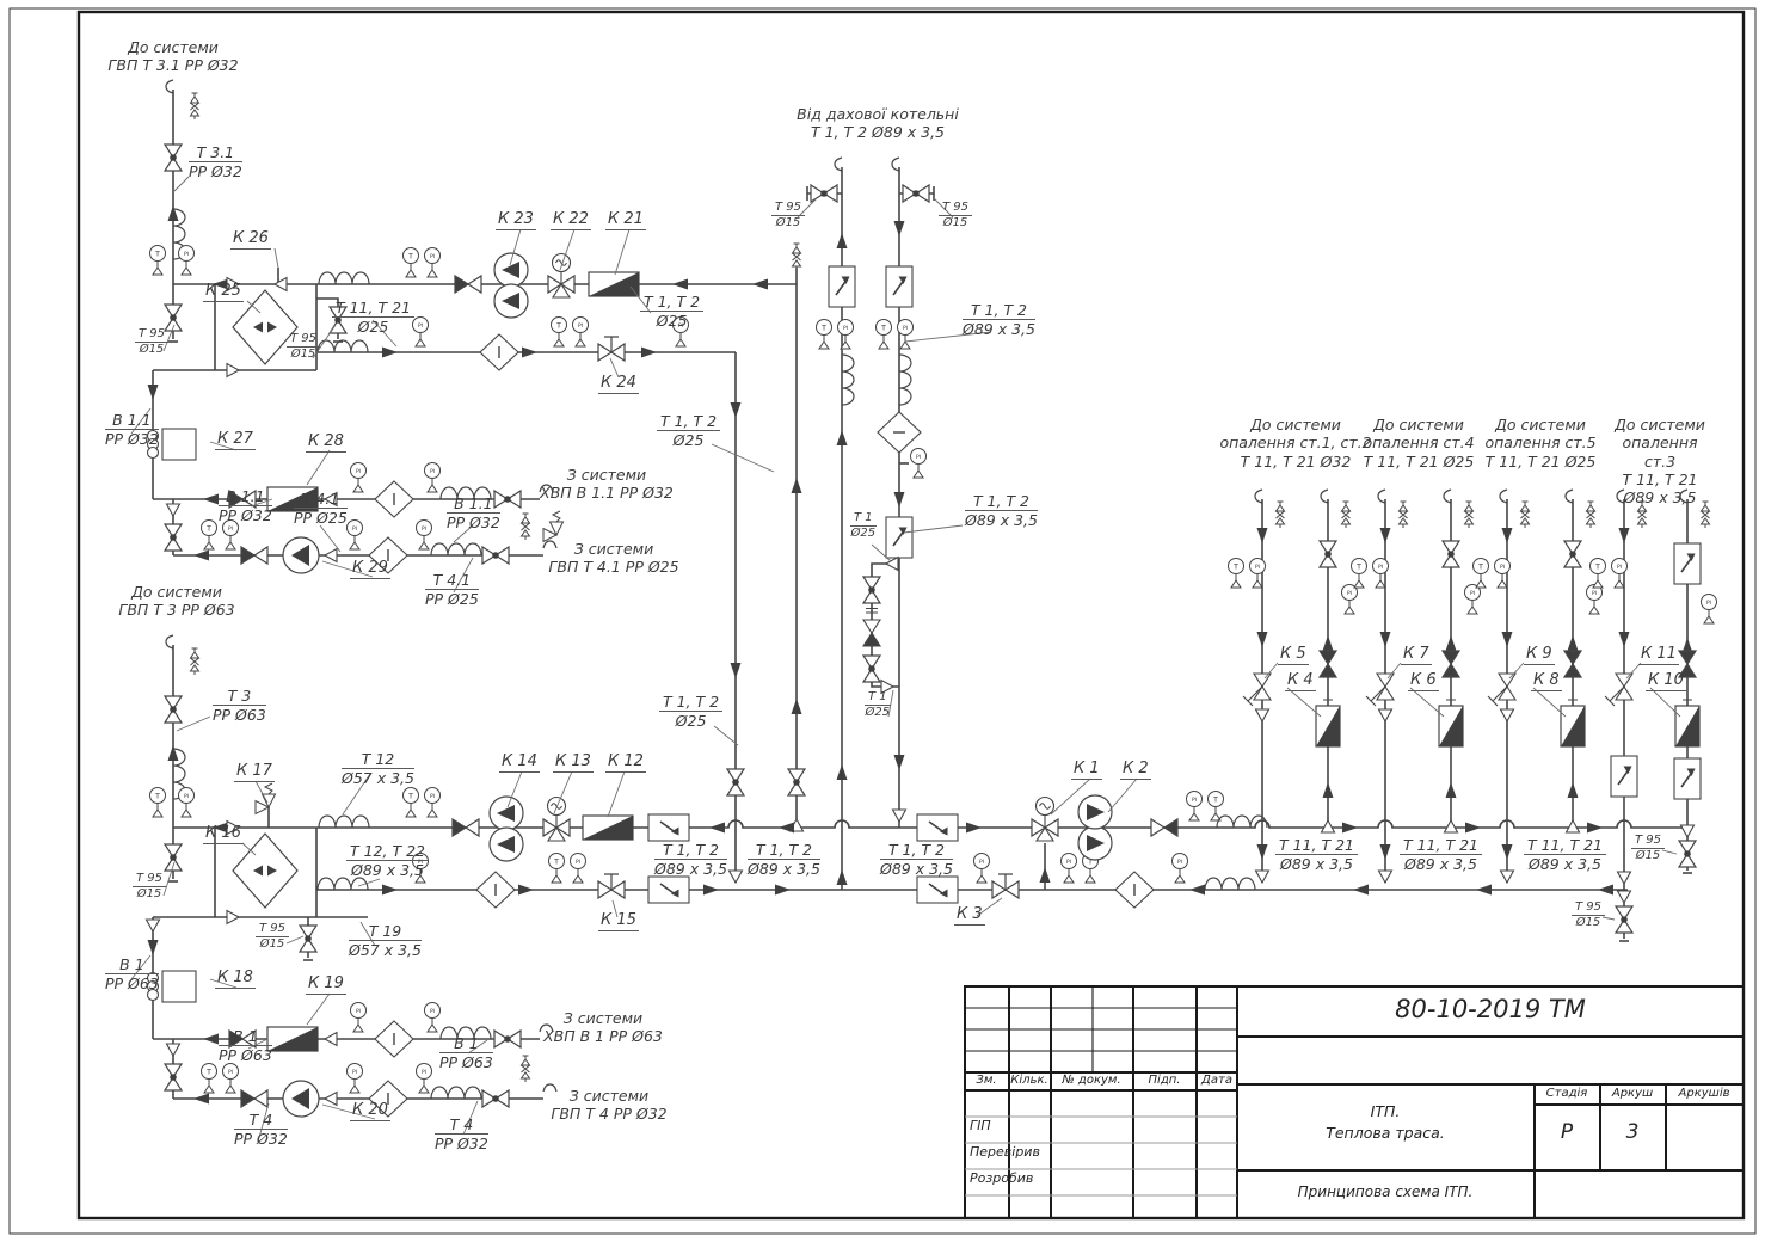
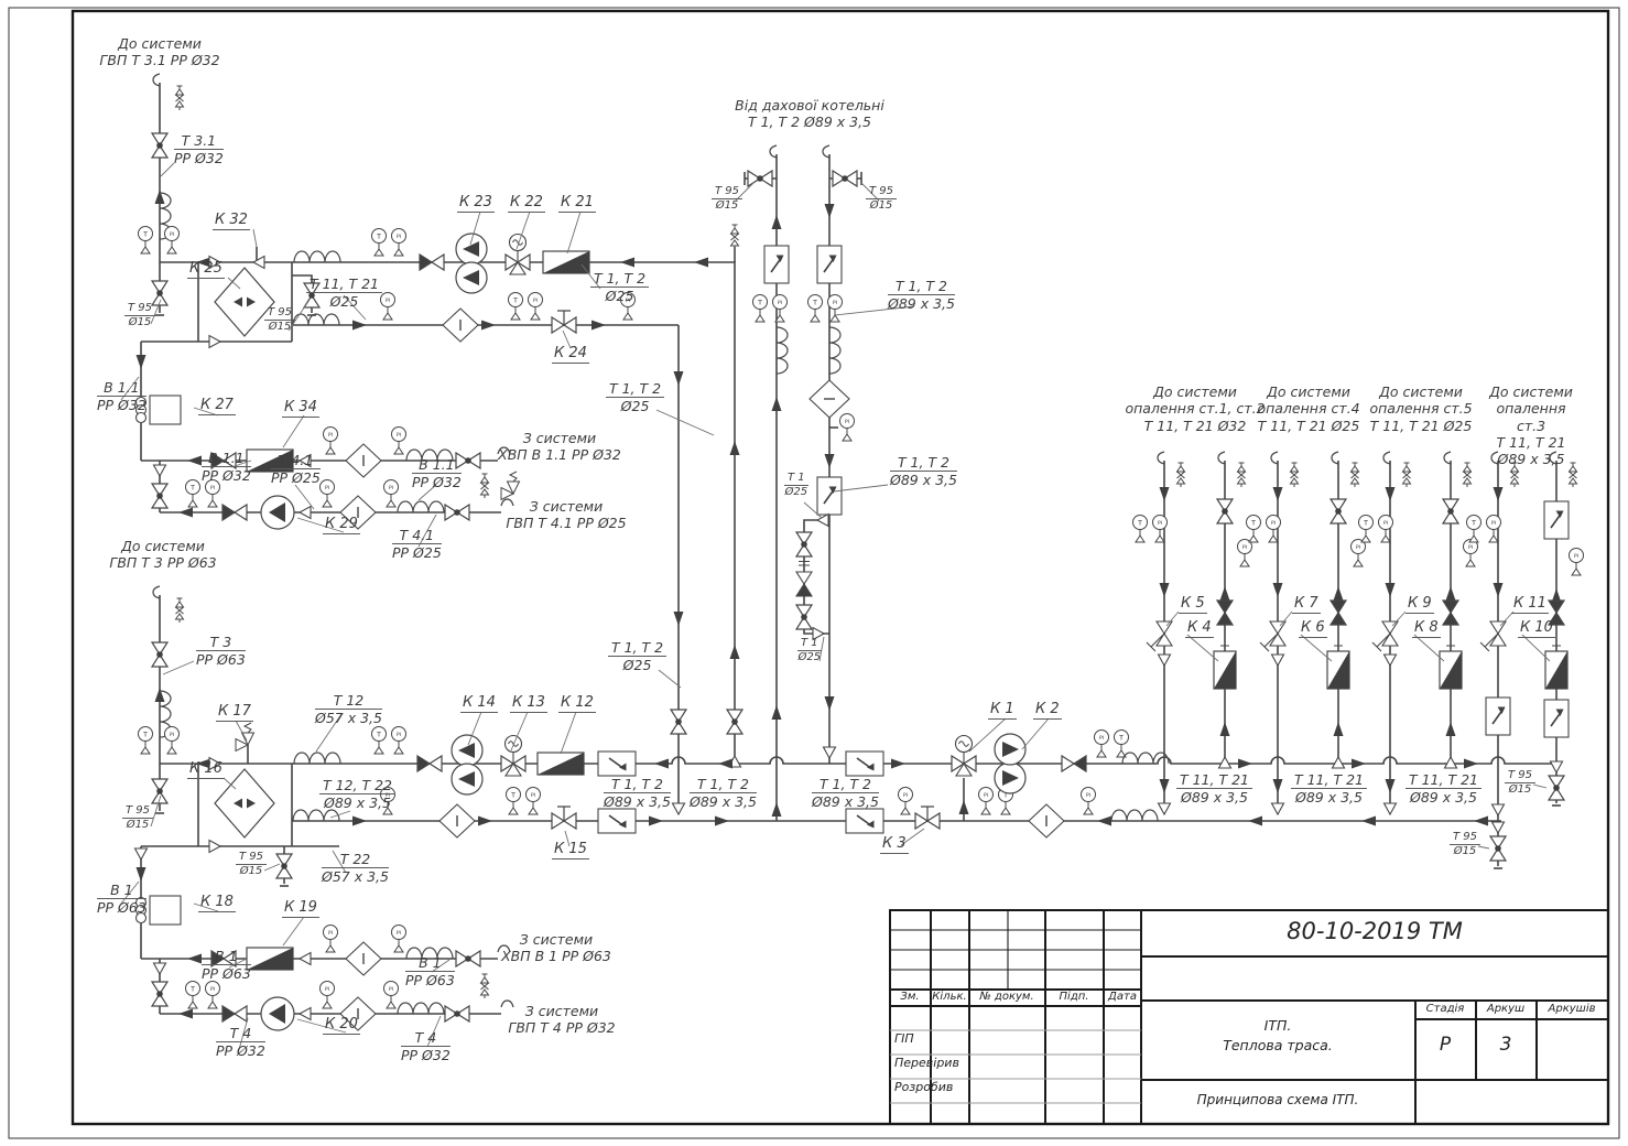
  До системи
  ГВП Т 3.1 РР Ø32
  Від дахової котельні
  Т 1, Т 2 Ø89 х 3,5
  До системи
  ГВП Т 3 РР Ø63
  До системи
  опалення ст.1, ст.2
  Т 11, Т 21 Ø32
  До системи
  опалення ст.4
  Т 11, Т 21 Ø25
  До системи
  опалення ст.5
  Т 11, Т 21 Ø25
  До системи
  опалення ст.3
  Т 11, Т 21 Ø89 х 3,5
  З системи
  ХВП В 1.1 РР Ø32
  З системи
  ГВП Т 4.1 РР Ø25
  З системи
  ХВП В 1 РР Ø63
  З системи
  ГВП Т 4 РР Ø32
- К 26
+ К 32
  К 25
  К 23
  К 22
  К 21
  К 24
  К 27
- К 28
+ К 34
  К 29
  К 17
  К 16
  К 14
  К 13
  К 12
  К 15
  К 18
  К 19
  К 20
  К 1
  К 2
  К 3
  К 5
  К 4
  К 7
  К 6
  К 9
  К 8
  К 11
  К 10
  Т 3.1
  РР Ø32
  Т 95
  Ø15
  Т 95
  Ø15
  Т 11, Т 21
  Ø25
  Т 1, Т 2
  Ø25
  Т 95
  Ø15
  Т 95
  Ø15
  Т 1, Т 2
  Ø89 х 3,5
  Т 1, Т 2
  Ø25
  В 1.1
  РР Ø32
  В 1.1
  РР Ø32
  Т 4.1
  РР Ø25
  В 1.1
  РР Ø32
  Т 1
  Ø25
  Т 1, Т 2
  Ø89 х 3,5
  Т 4.1
  РР Ø25
  Т 1
  Ø25
  Т 3
  РР Ø63
  Т 12
  Ø57 х 3,5
  Т 95
  Ø15
  Т 12, Т 22
  Ø89 х 3,5
  Т 95
  Ø15
- Т 19
+ Т 22
  Ø57 х 3,5
  Т 1, Т 2
  Ø25
  Т 1, Т 2
  Ø89 х 3,5
  Т 1, Т 2
  Ø89 х 3,5
  Т 1, Т 2
  Ø89 х 3,5
  В 1
  РР Ø63
  В 1
  РР Ø63
  В 1
  РР Ø63
  Т 4
  РР Ø32
  Т 4
  РР Ø32
  Т 11, Т 21
  Ø89 х 3,5
  Т 11, Т 21
  Ø89 х 3,5
  Т 11, Т 21
  Ø89 х 3,5
  Т 95
  Ø15
  Т 95
  Ø15
  80-10-2019 ТМ
  ІТП.
  Теплова траса.
  Принципова схема ІТП.
  Зм.
  Кільк.
  № докум.
  Підп.
  Дата
  ГІП
  Перевірив
  Розробив
  Стадія
  Аркуш
  Аркушів
  Р
  3
